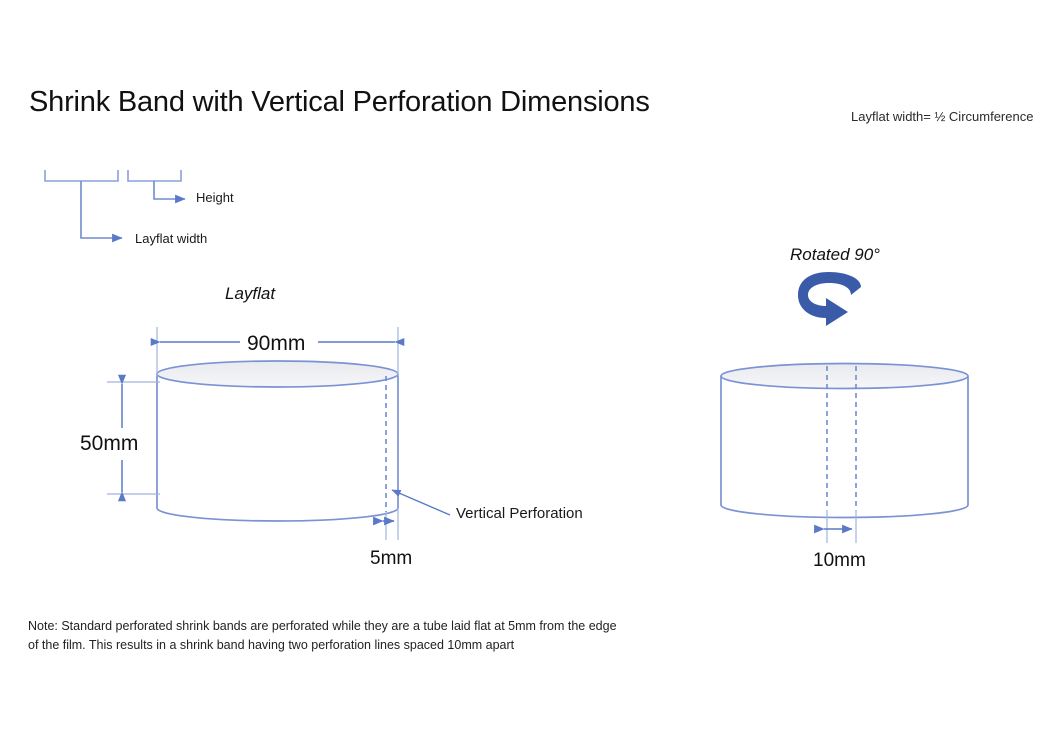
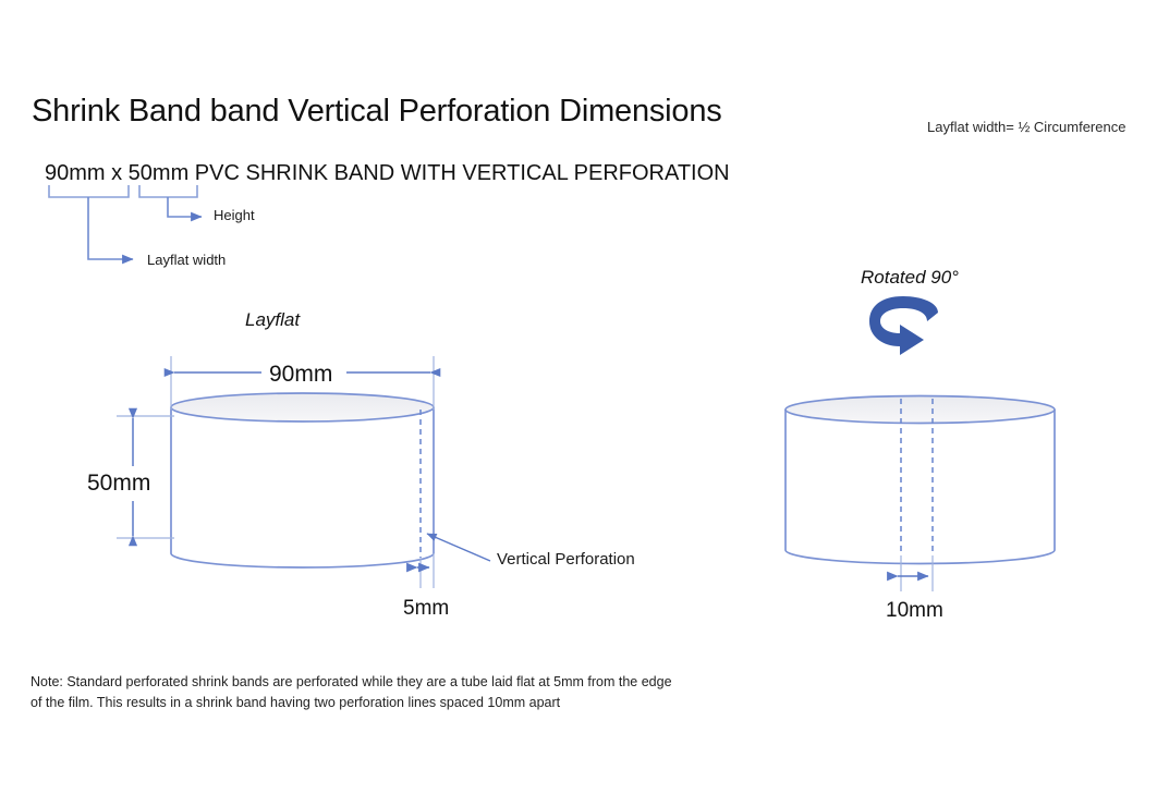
- Shrink Band with Vertical Perforation Dimensions
+ Shrink Band band Vertical Perforation Dimensions
+ 90mm x 50mm PVC SHRINK BAND WITH VERTICAL PERFORATION
  Layflat width= ½ Circumference
  Height
  Layflat width
  Layflat
  Rotated 90°
  90mm
  50mm
  5mm
  10mm
  Vertical Perforation
  Note: Standard perforated shrink bands are perforated while they are a tube laid flat at 5mm from the edge of the film. This results in a shrink band having two perforation lines spaced 10mm apart
